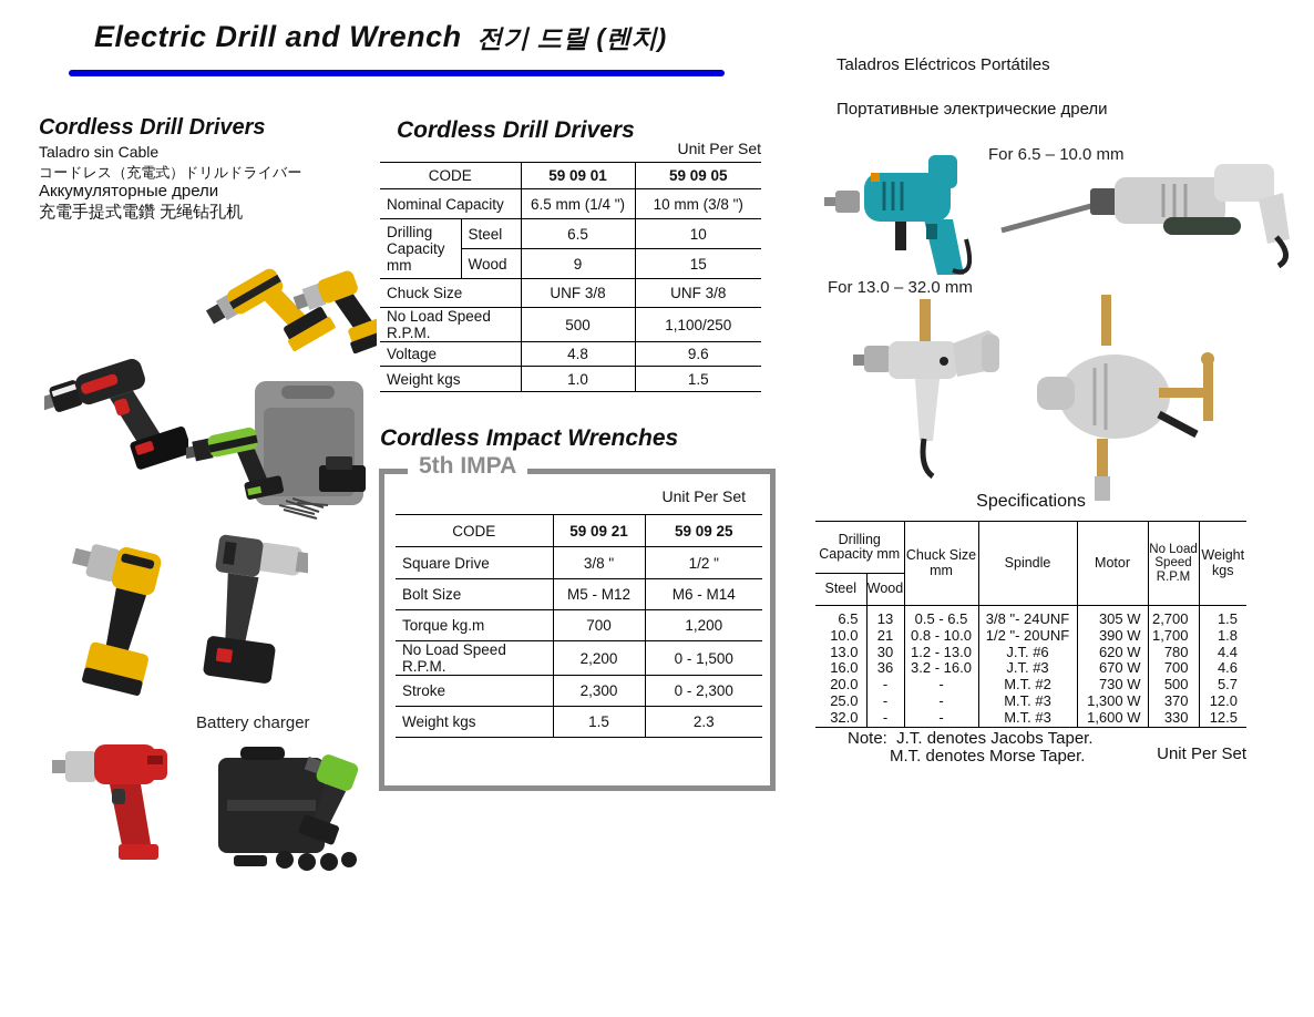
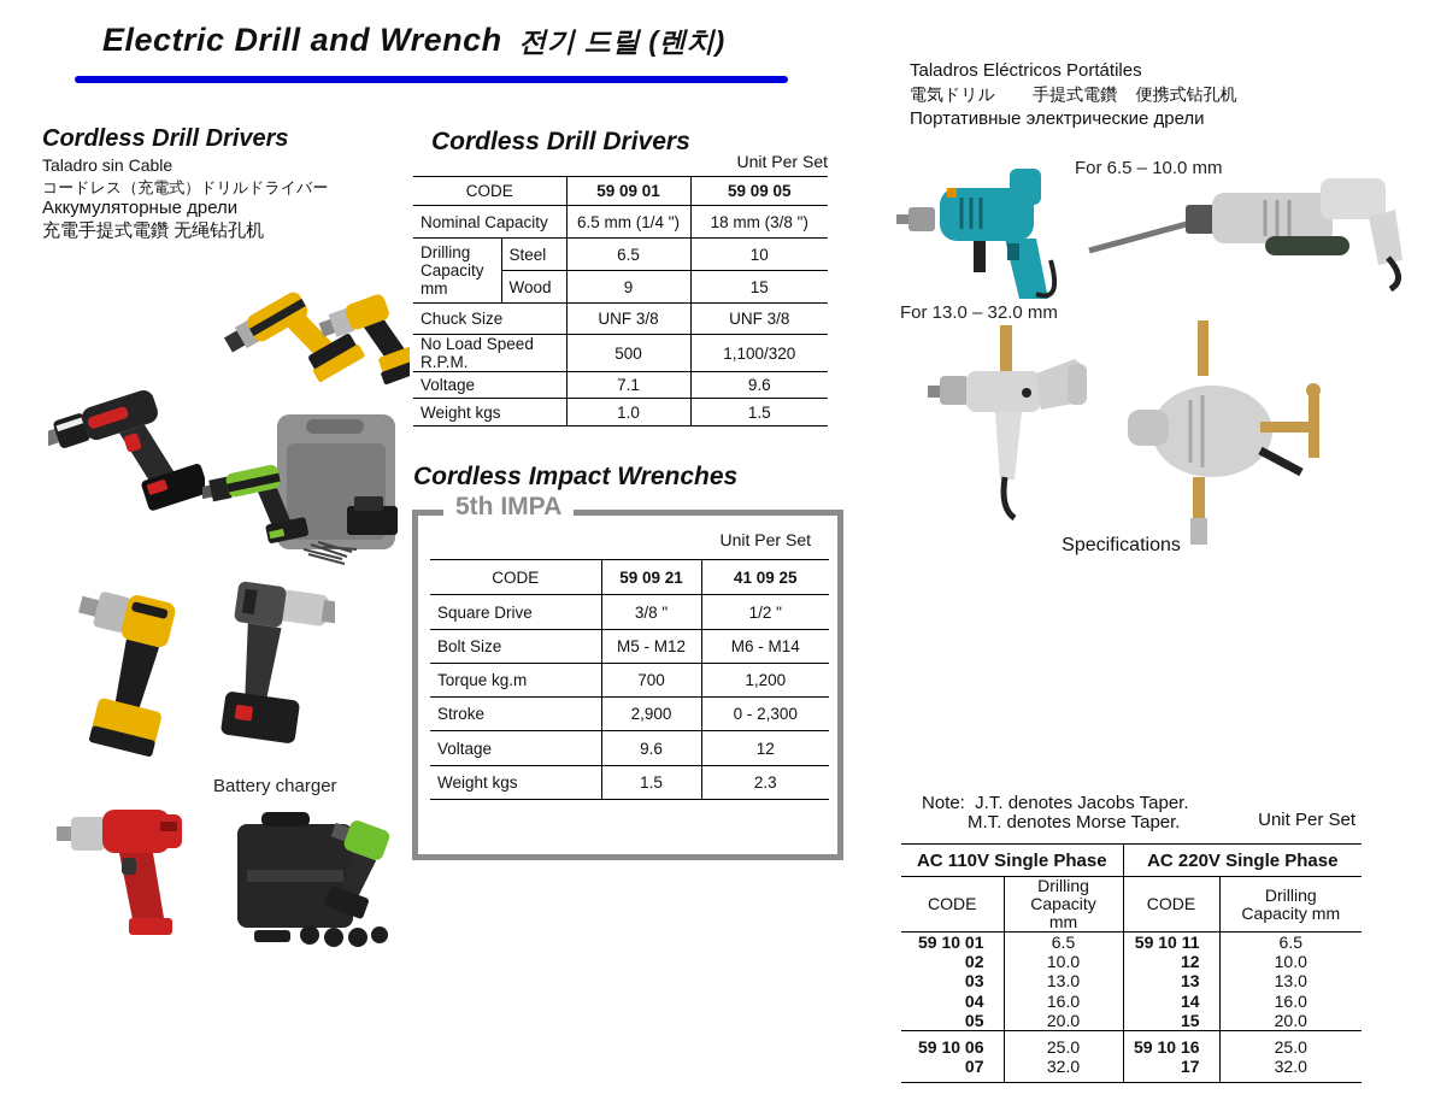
  Electric Drill and Wrench 전기 드릴 (렌치)
  Cordless Drill Drivers
  Taladro sin Cable
  コードレス（充電式）ドリルドライバー
  Аккумуляторные дрели
  充電手提式電鑽 无绳钻孔机
  Battery charger
  Cordless Drill Drivers
  Unit Per Set
  CODE	59 09 01	59 09 05
- Nominal Capacity	6.5 mm (1/4 ")	10 mm (3/8 ")
+ Nominal Capacity	6.5 mm (1/4 ")	18 mm (3/8 ")
  Drilling Capacity mm	Steel	6.5	10
  Wood	9	15
  Chuck Size	UNF 3/8	UNF 3/8
- No Load Speed R.P.M.	500	1,100/250
+ No Load Speed R.P.M.	500	1,100/320
- Voltage	4.8	9.6
+ Voltage	7.1	9.6
  Weight kgs	1.0	1.5
  Cordless Impact Wrenches
  5th IMPA
  Unit Per Set
- CODE	59 09 21	59 09 25
+ CODE	59 09 21	41 09 25
  Square Drive	3/8 "	1/2 "
  Bolt Size	M5 - M12	M6 - M14
  Torque kg.m	700	1,200
- No Load Speed R.P.M.	2,200	0 - 1,500
- Stroke	2,300	0 - 2,300
+ Stroke	2,900	0 - 2,300
+ Voltage	9.6	12
  Weight kgs	1.5	2.3
  Taladros Eléctricos Portátiles
+ 電気ドリル 手提式電鑽 便携式钻孔机
  Портативные электрические дрели
  For 6.5 – 10.0 mm
  For 13.0 – 32.0 mm
  Specifications
- Drilling Capacity mm	Chuck Size mm	Spindle	Motor	No Load Speed R.P.M	Weight kgs
- Steel	Wood
- 6.510.013.016.020.025.032.0	13213036---	0.5 - 6.50.8 - 10.01.2 - 13.03.2 - 16.0---	3/8 "- 24UNF1/2 "- 20UNFJ.T. #6J.T. #3M.T. #2M.T. #3M.T. #3	305 W390 W620 W670 W730 W1,300 W1,600 W	2,7001,700780700500370330	1.51.84.44.65.712.012.5
  Note: J.T. denotes Jacobs Taper.
  M.T. denotes Morse Taper.
  Unit Per Set
+ AC 110V Single Phase	AC 220V Single Phase
+ CODE	Drilling Capacity mm	CODE	Drilling Capacity mm
+ 59 10 0102030405	6.510.013.016.020.0	59 10 1112131415	6.510.013.016.020.0
+ 59 10 0607	25.032.0	59 10 1617	25.032.0
